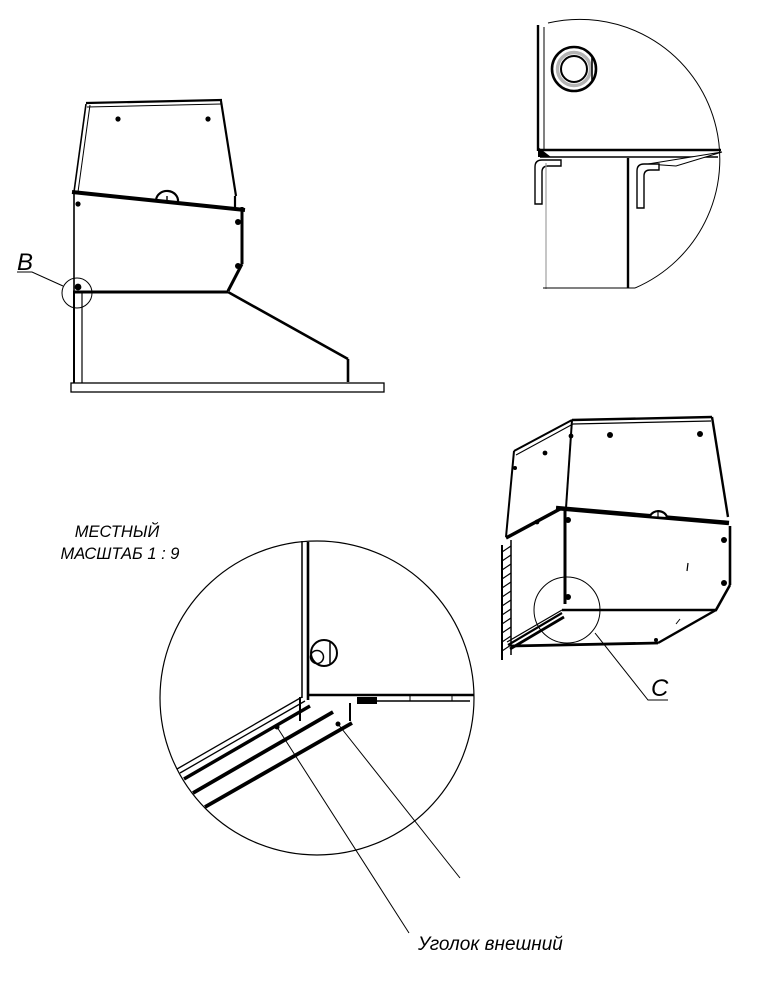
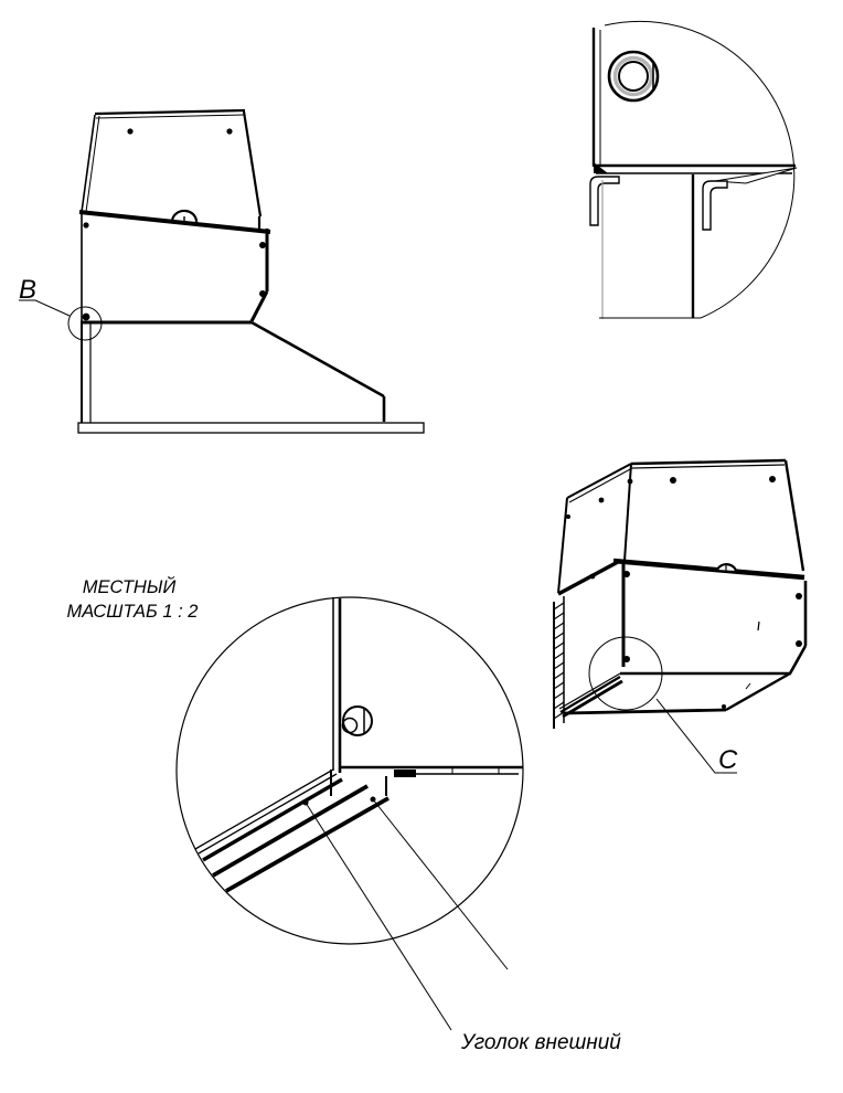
  В
  С
  МЕСТНЫЙ
- МАСШТАБ 1 : 9
+ МАСШТАБ 1 : 2
  Уголок внешний
